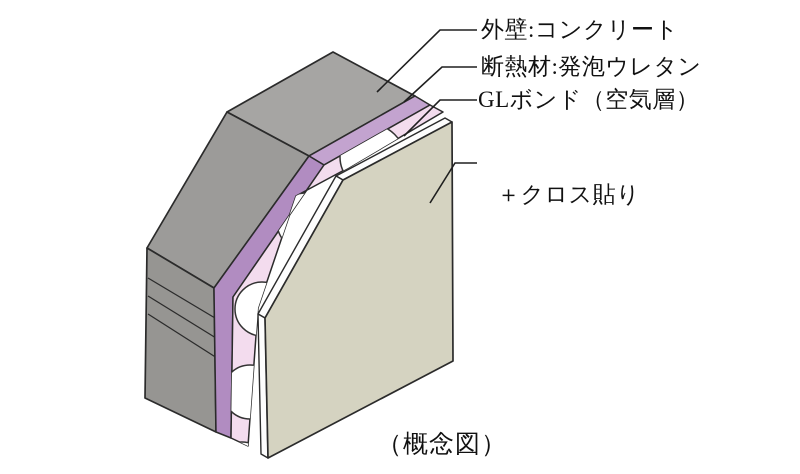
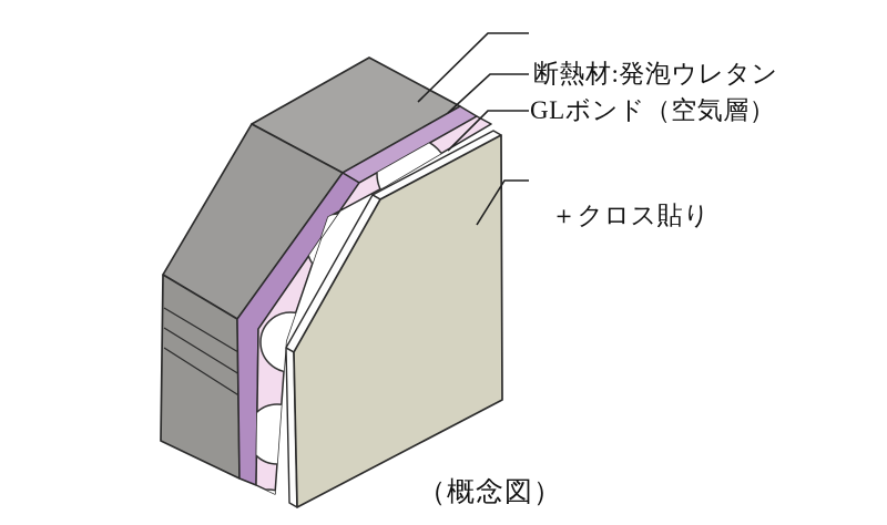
- 外壁:コンクリート
  断熱材:発泡ウレタン
  GLボンド（空気層）
  ＋クロス貼り
  （概念図）
